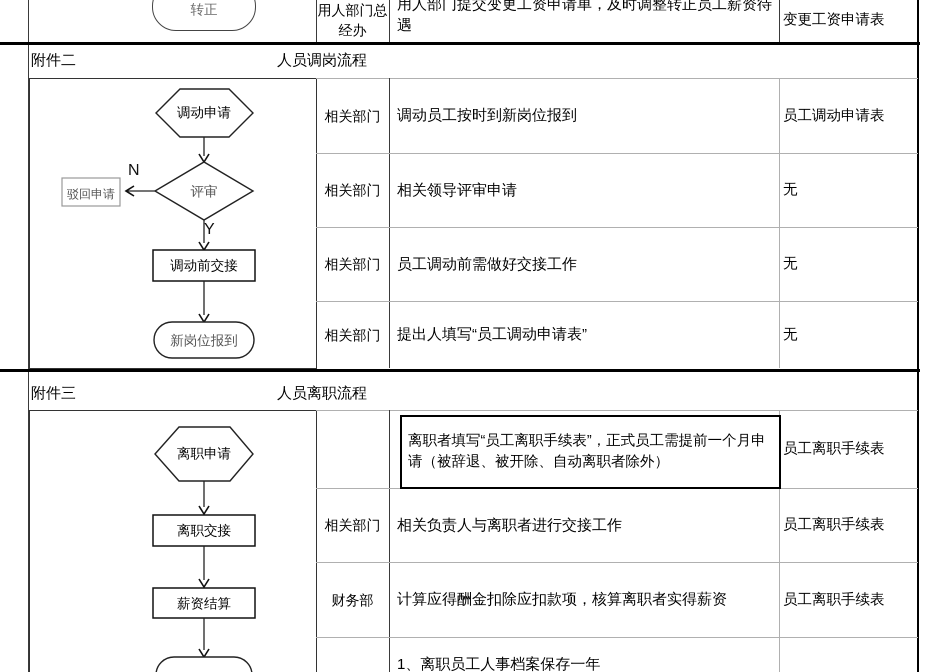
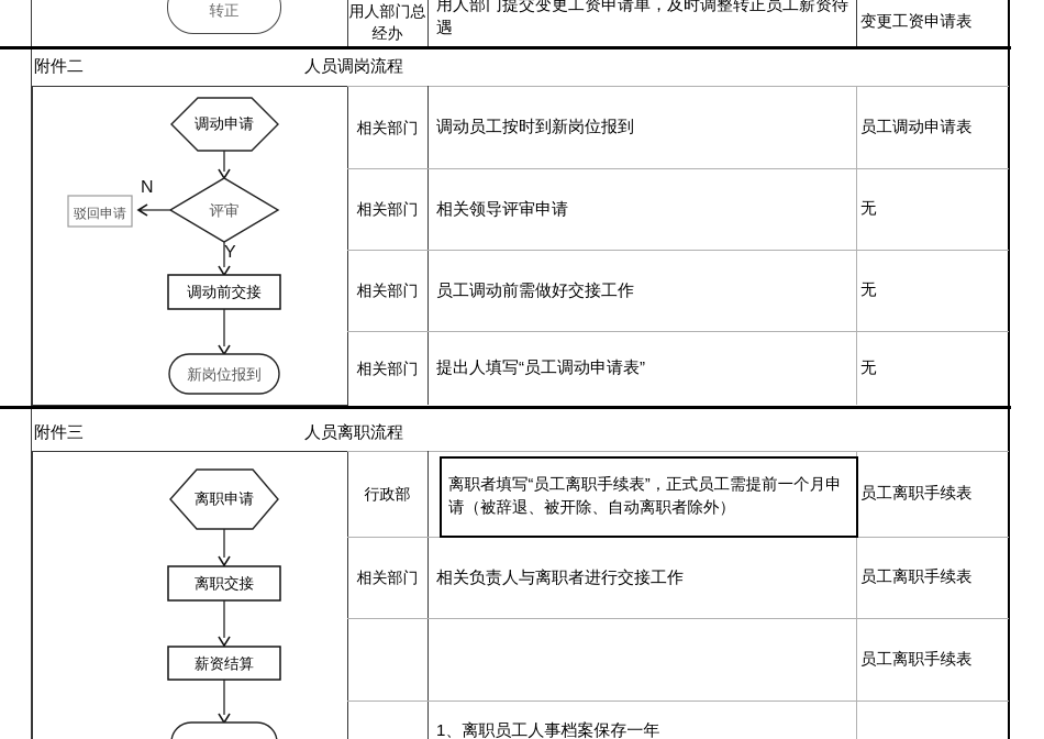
  转正
  用人部门总经办
  用人部门提交变更工资申请单，及时调整转正员工薪资待遇
  变更工资申请表
  附件二
  人员调岗流程
  相关部门
  调动员工按时到新岗位报到
  员工调动申请表
  相关部门
  相关领导评审申请
  无
  相关部门
  员工调动前需做好交接工作
  无
  相关部门
  提出人填写“员工调动申请表”
  无
  调动申请
  评审
  驳回申请
  N
  Y
  调动前交接
  新岗位报到
  附件三
  人员离职流程
+ 行政部
  离职者填写“员工离职手续表”，正式员工需提前一个月申请（被辞退、被开除、自动离职者除外）
  员工离职手续表
  相关部门
  相关负责人与离职者进行交接工作
  员工离职手续表
- 财务部
- 计算应得酬金扣除应扣款项，核算离职者实得薪资
  员工离职手续表
  1、离职员工人事档案保存一年
  离职申请
  离职交接
  薪资结算
